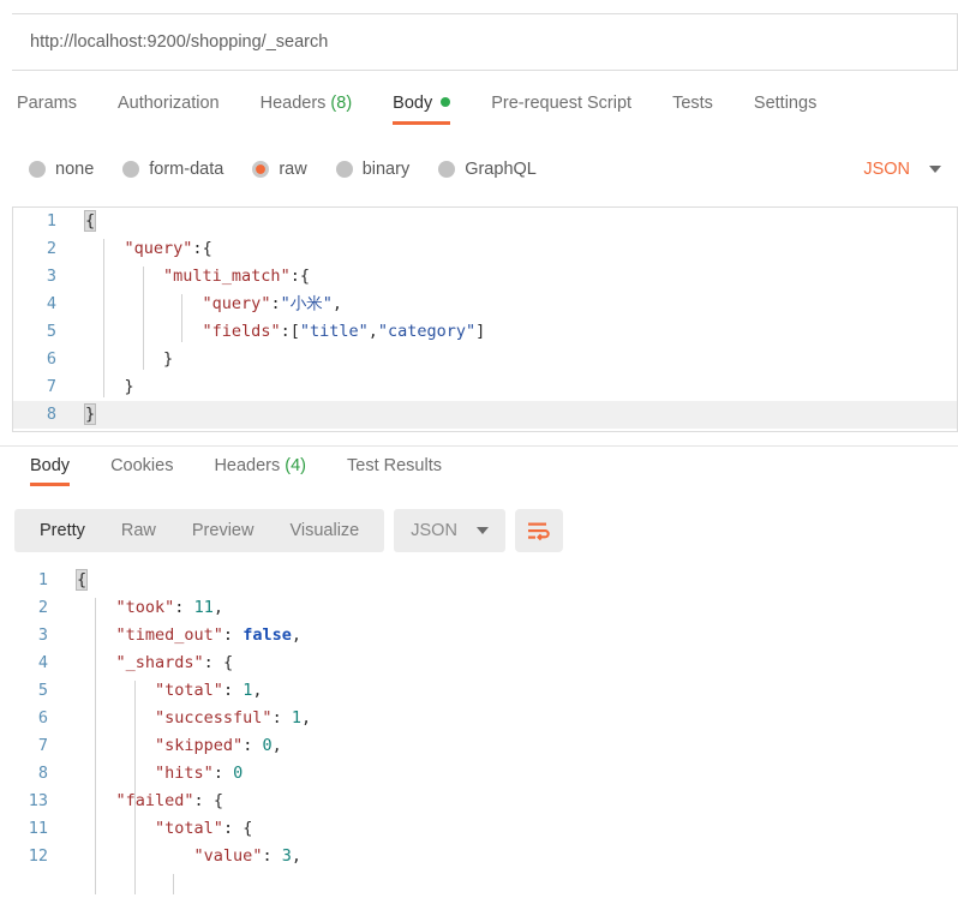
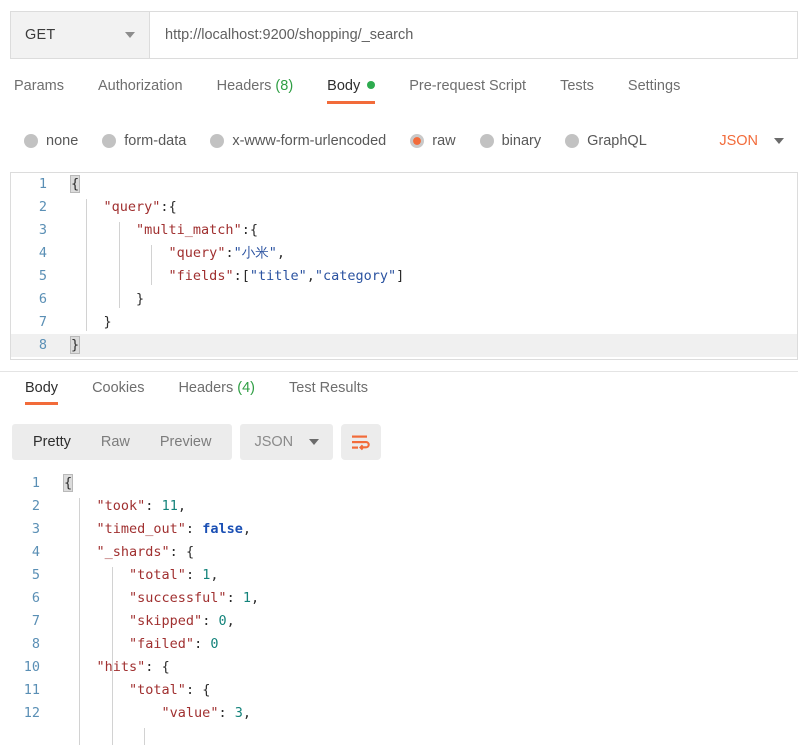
+ GET
  http://localhost:9200/shopping/_search
  Params
  Authorization
  Headers (8)
  Body
  Pre-request Script
  Tests
  Settings
  none
  form-data
+ x-www-form-urlencoded
  raw
  binary
  GraphQL
  JSON
  1
  {
  2
  "query":{
  3
  "multi_match":{
  4
  "query":"小米",
  5
  "fields":["title","category"]
  6
  }
  7
  }
  8
  }
  Body
  Cookies
  Headers (4)
  Test Results
  Pretty
  Raw
  Preview
- Visualize
  JSON
  1
  {
  2
  "took": 11,
  3
  "timed_out": false,
  4
  "_shards": {
  5
  "total": 1,
  6
  "successful": 1,
  7
  "skipped": 0,
  8
- "hits": 0
+ "failed": 0
- 13
+ 10
- "failed": {
+ "hits": {
  11
  "total": {
  12
  "value": 3,
